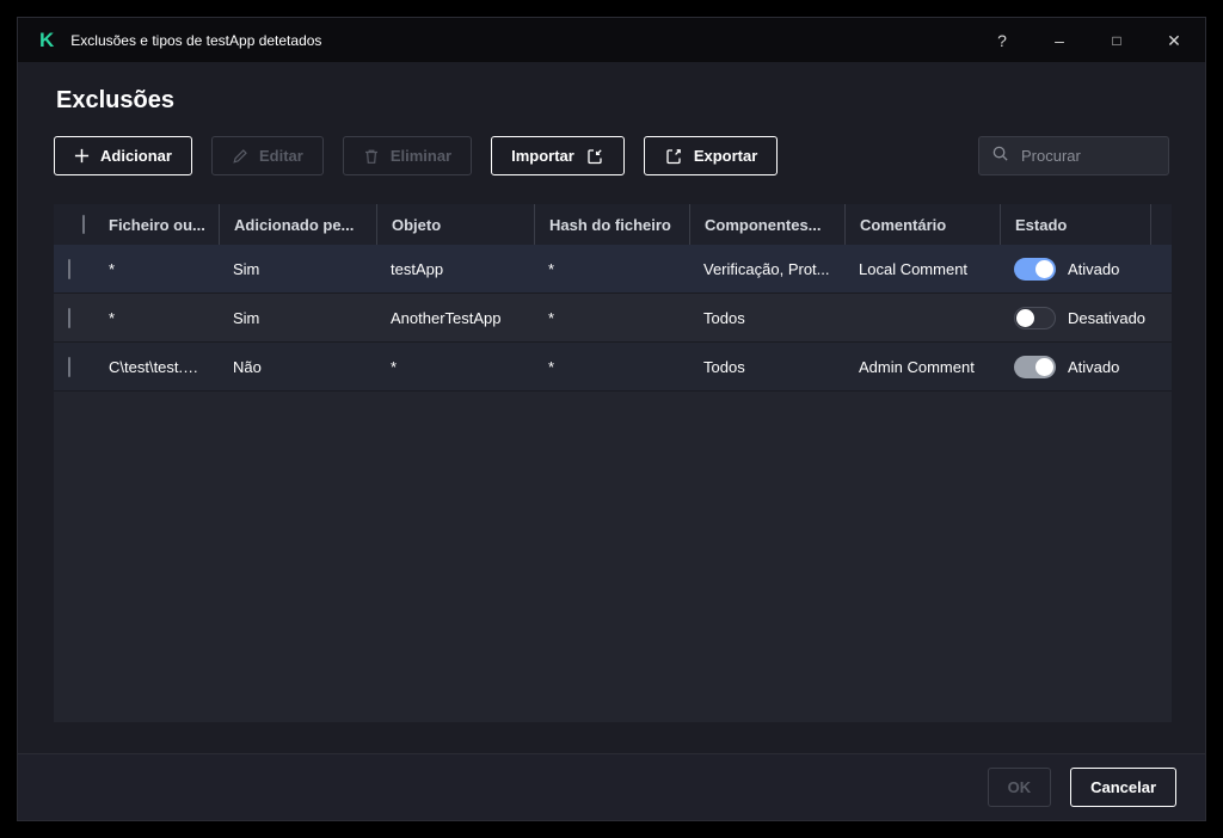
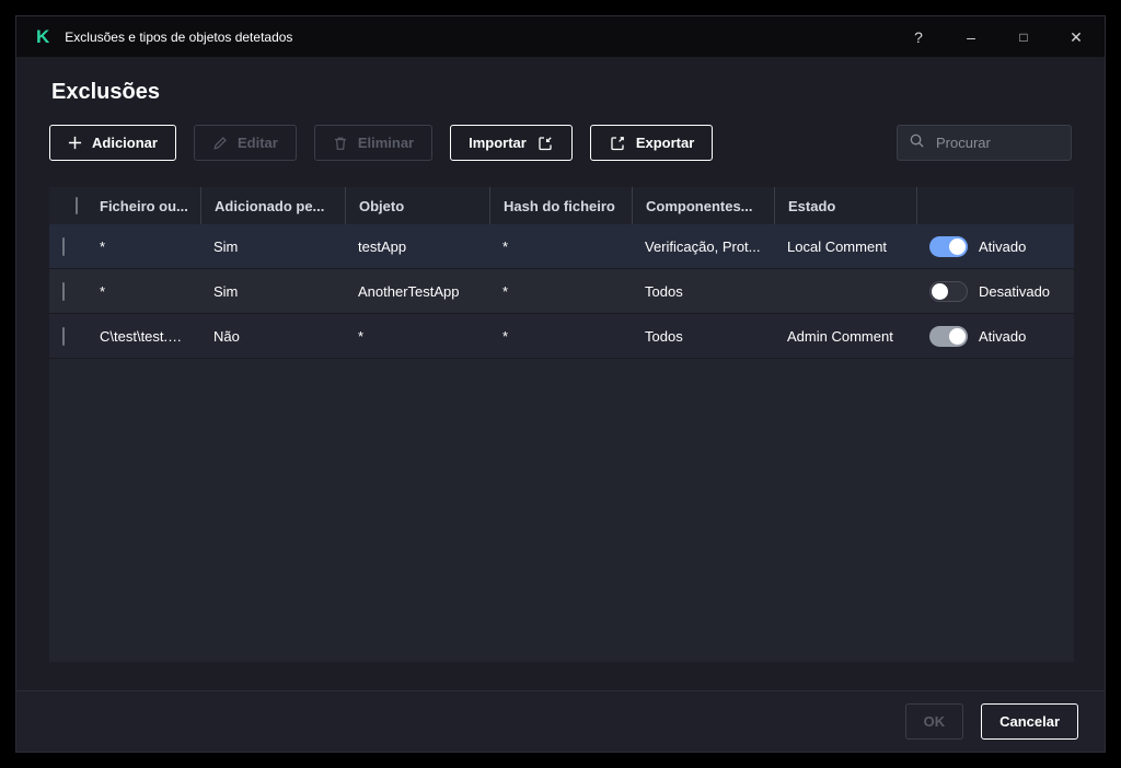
  K
- Exclusões e tipos de testApp detetados
+ Exclusões e tipos de objetos detetados
  ?
  –
  □
  ✕
  Exclusões
  Adicionar
  Editar
  Eliminar
  Importar
  Exportar
  Procurar
  Ficheiro ou...
  Adicionado pe...
  Objeto
  Hash do ficheiro
  Componentes...
- Comentário
  Estado
  *
  Sim
  testApp
  *
  Verificação, Prot...
  Local Comment
  Ativado
  *
  Sim
  AnotherTestApp
  *
  Todos
  Desativado
  C\test\test.e...
  Não
  *
  *
  Todos
  Admin Comment
  Ativado
  OK
  Cancelar
